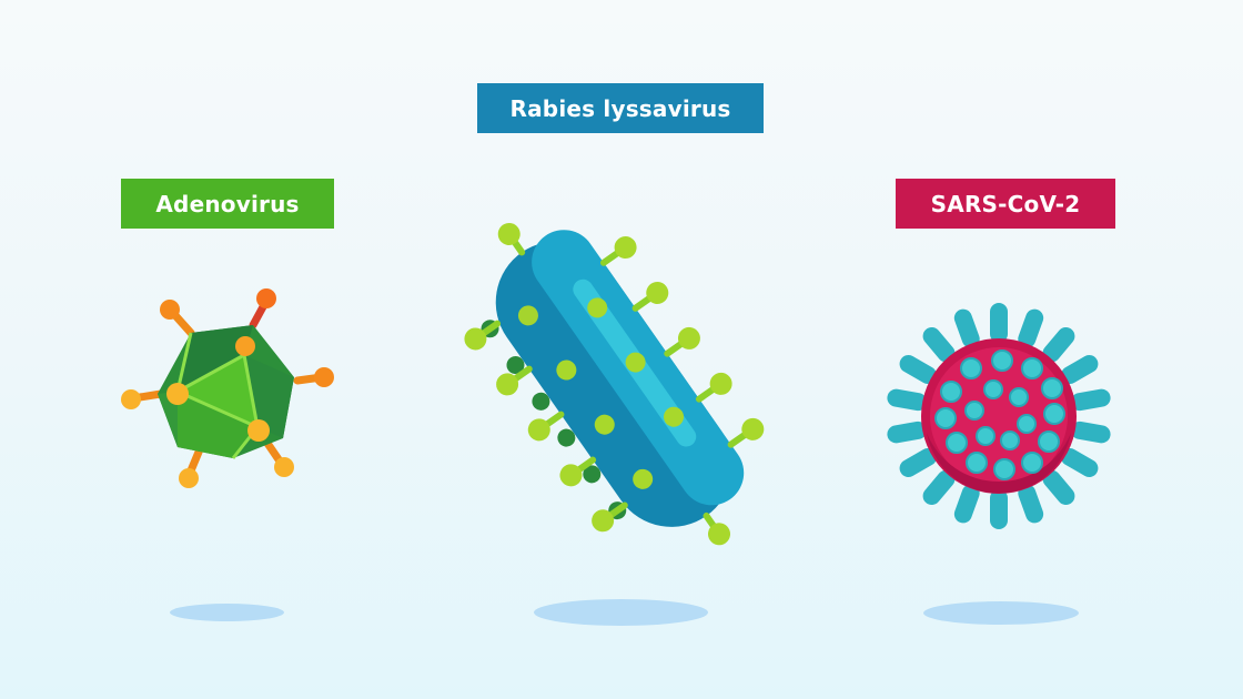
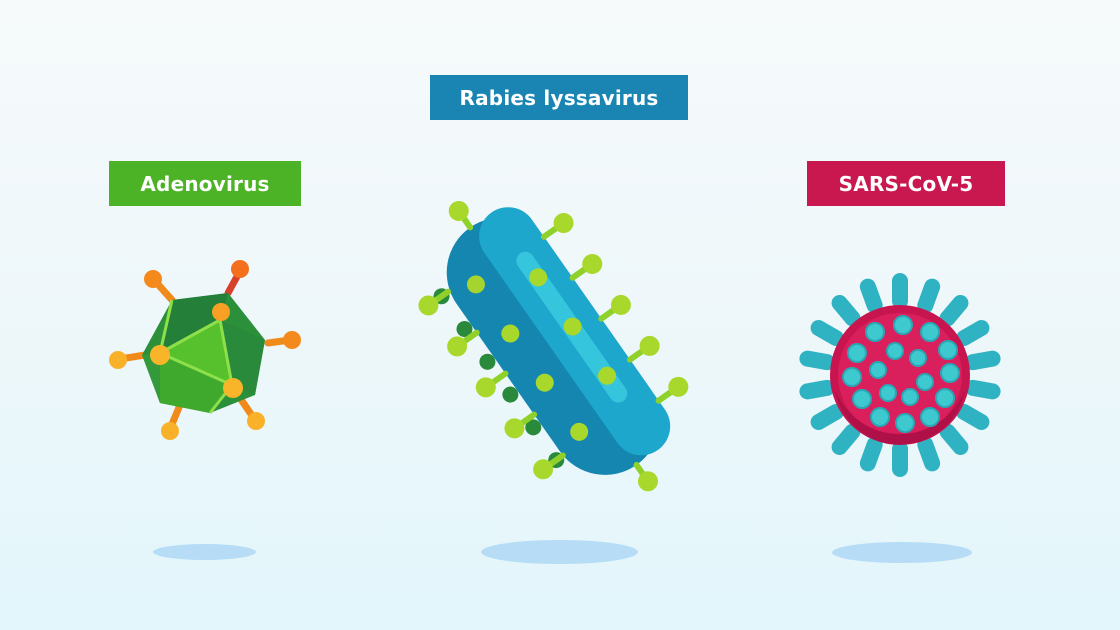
  Adenovirus
  Rabies lyssavirus
- SARS-CoV-2
+ SARS-CoV-5
